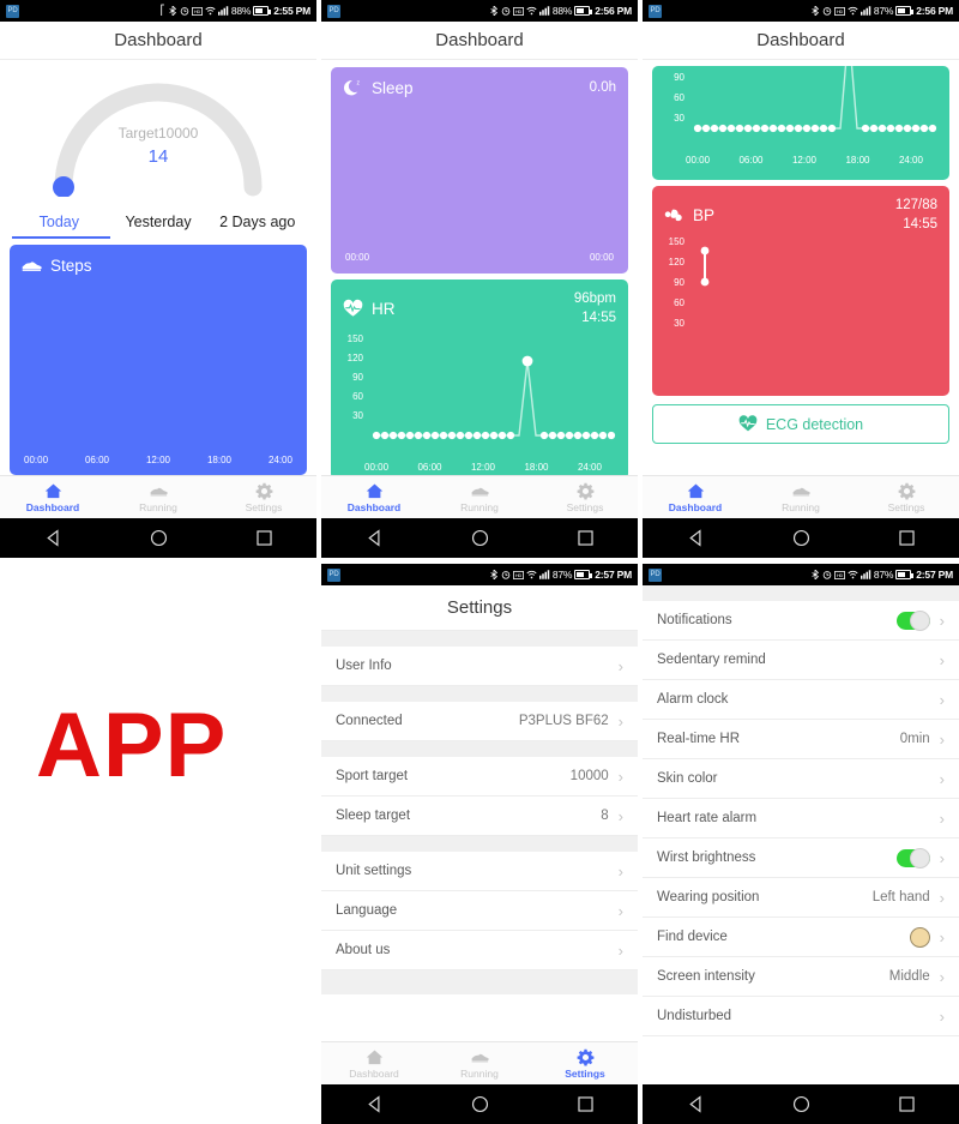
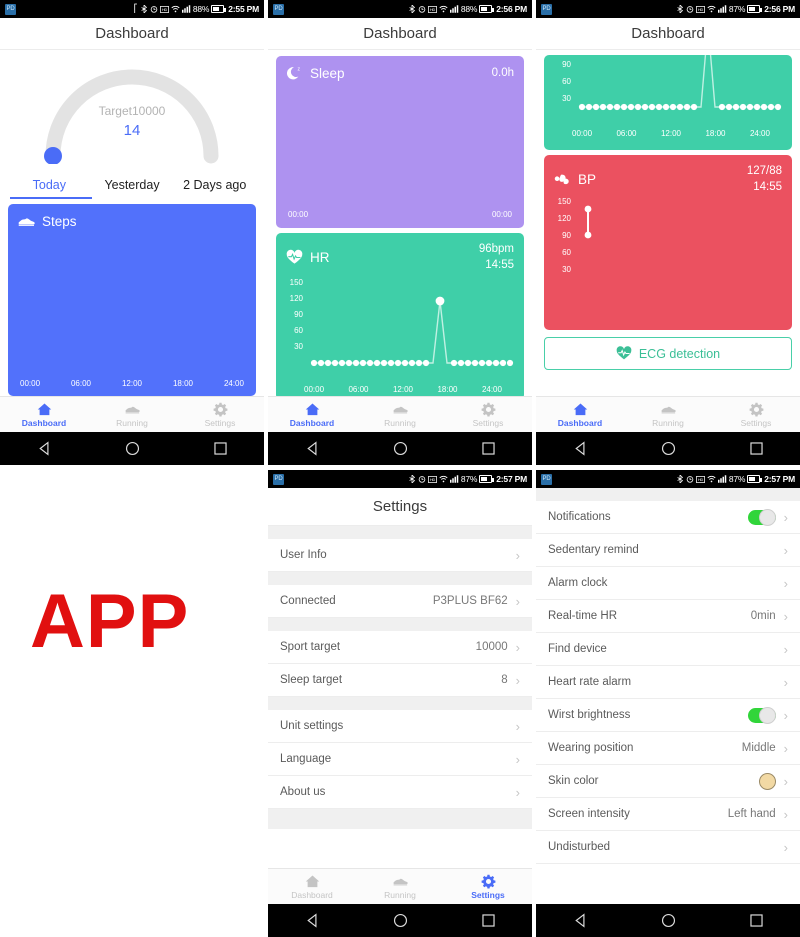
  ⎡
  88%
  2:55 PM
  Dashboard
  Target10000
  14
  Today
  Yesterday
  2 Days ago
  Steps
  00:00
  06:00
  12:00
  18:00
  24:00
  Dashboard
  Running
  Settings
  88%
  2:56 PM
  Dashboard
  Sleep
  0.0h
  00:00
  00:00
  HR
  96bpm
  14:55
  150
  120
  90
  60
  30
  00:00
  06:00
  12:00
  18:00
  24:00
  Dashboard
  Running
  Settings
  87%
  2:56 PM
  Dashboard
  90
  60
  30
  00:00
  06:00
  12:00
  18:00
  24:00
  BP
  127/88
  14:55
  150
  120
  90
  60
  30
  ECG detection
  Dashboard
  Running
  Settings
  APP
  87%
  2:57 PM
  Settings
  User Info
  ›
  Connected
  P3PLUS BF62
  ›
  Sport target
  10000
  ›
  Sleep target
  8
  ›
  Unit settings
  ›
  Language
  ›
  About us
  ›
  Dashboard
  Running
  Settings
  87%
  2:57 PM
  Notifications
  ›
  Sedentary remind
  ›
  Alarm clock
  ›
  Real-time HR
  0min
  ›
- Skin color
+ Find device
  ›
  Heart rate alarm
  ›
  Wirst brightness
  ›
  Wearing position
- Left hand
+ Middle
  ›
- Find device
+ Skin color
  ›
  Screen intensity
- Middle
+ Left hand
  ›
  Undisturbed
  ›
